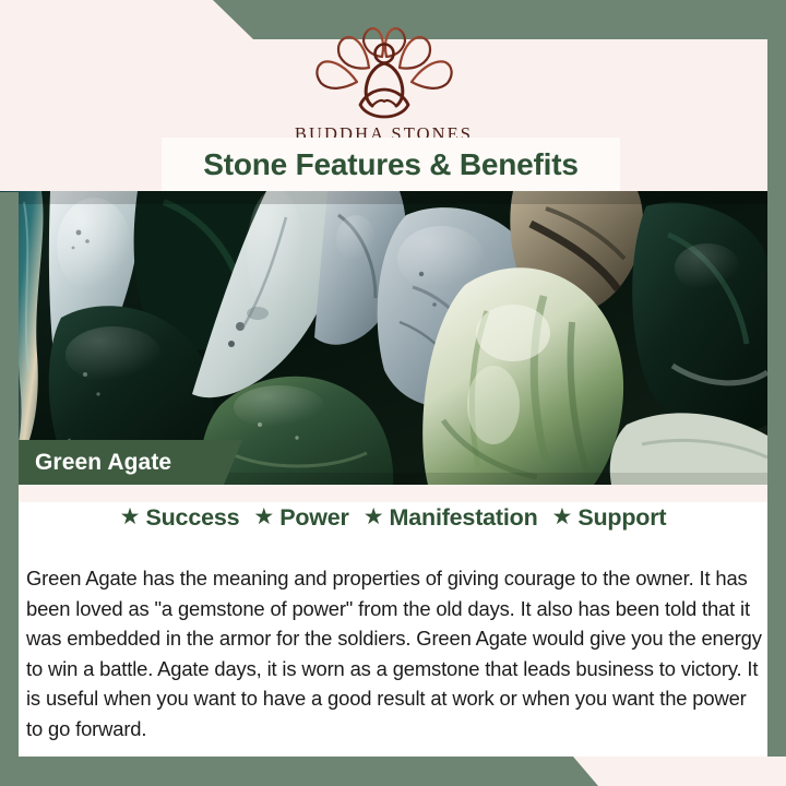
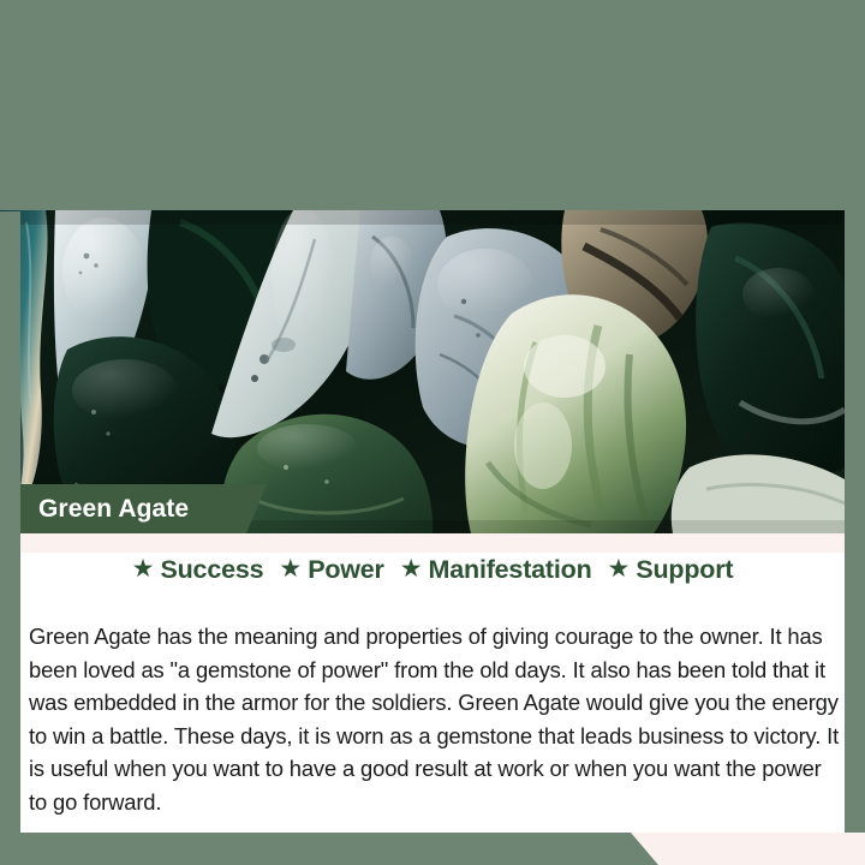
- BUDDHA STONES
- Stone Features & Benefits
  Green Agate
  ★
  Success
  ★
  Power
  ★
  Manifestation
  ★
  Support
- Green Agate has the meaning and properties of giving courage to the owner. It has been loved as "a gemstone of power" from the old days. It also has been told that it was embedded in the armor for the soldiers. Green Agate would give you the energy to win a battle. Agate days, it is worn as a gemstone that leads business to victory. It is useful when you want to have a good result at work or when you want the power to go forward.
+ Green Agate has the meaning and properties of giving courage to the owner. It has been loved as "a gemstone of power" from the old days. It also has been told that it was embedded in the armor for the soldiers. Green Agate would give you the energy to win a battle. These days, it is worn as a gemstone that leads business to victory. It is useful when you want to have a good result at work or when you want the power to go forward.
